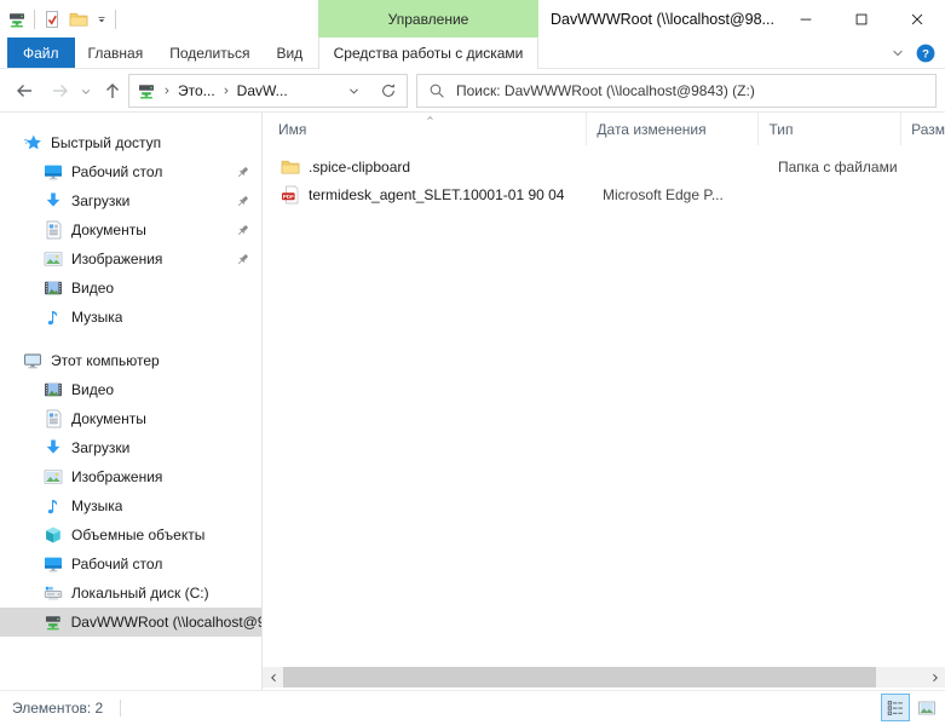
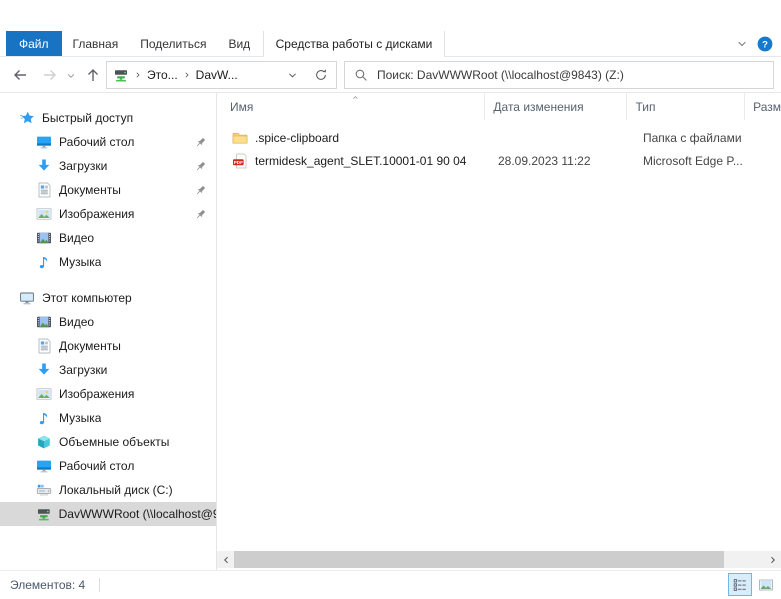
- Управление
- DavWWWRoot (\\localhost@98...
  Файл
  Главная
  Поделиться
  Вид
  Средства работы с дисками
  Это...
  DavW...
  Поиск: DavWWWRoot (\\localhost@9843) (Z:)
  Быстрый доступ
  Рабочий стол
  Загрузки
  Документы
  Изображения
  Видео
  Музыка
  Этот компьютер
  Видео
  Документы
  Загрузки
  Изображения
  Музыка
  Объемные объекты
  Рабочий стол
  Локальный диск (C:)
  DavWWWRoot (\\localhost@
  Имя
  Дата изменения
  Тип
  Разм
  .spice-clipboard
  Папка с файлами
  termidesk_agent_SLET.10001-01 90 04
+ 28.09.2023 11:22
  Microsoft Edge P...
- Элементов: 2
+ Элементов: 4
